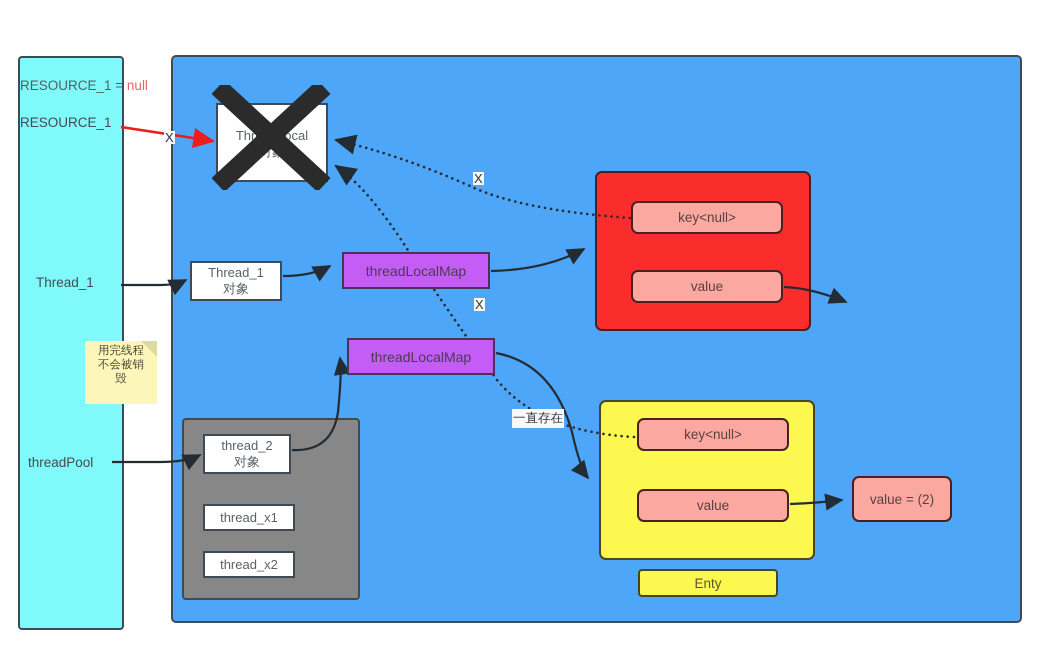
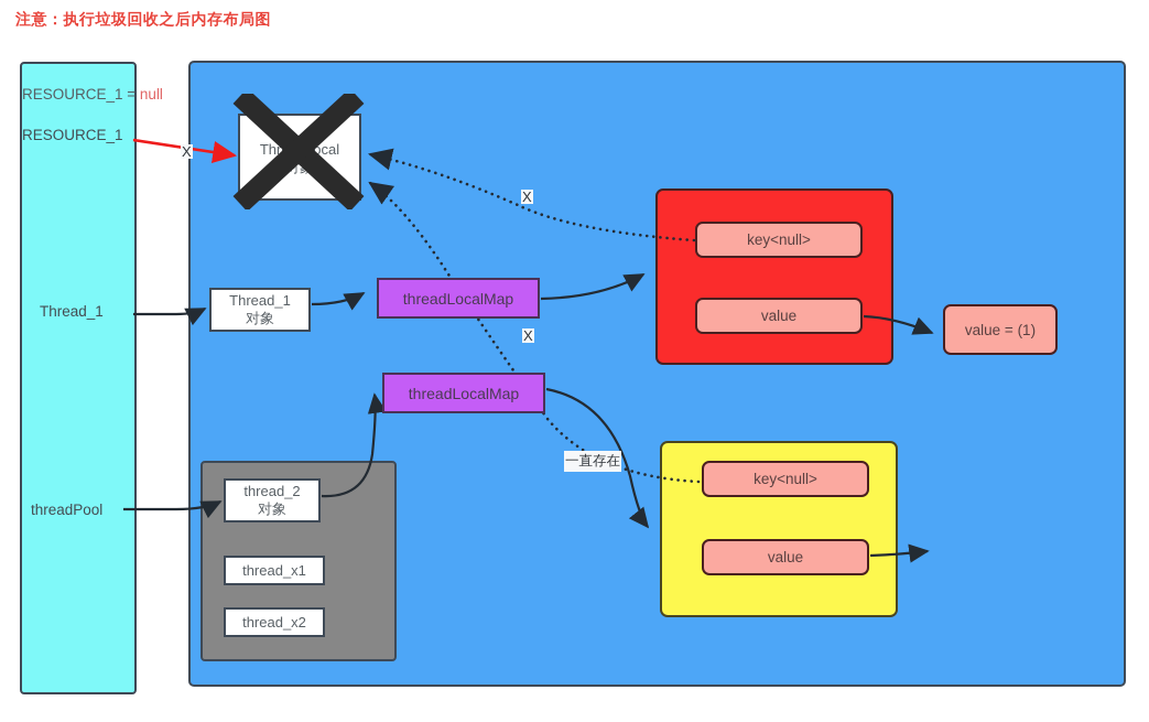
+ 注意：执行垃圾回收之后内存布局图
  RESOURCE_1 = null
  RESOURCE_1
  Thread_1
  threadPool
- 用完线程
- 不会被销
- 毁
  Thread_1
  对象
  thread_2
  对象
  thread_x1
  thread_x2
  threadLocalMap
  threadLocalMap
  key<null>
  value
+ value = (1)
  key<null>
  value
- value = (2)
- Enty
  X
  X
  X
  一直存在
